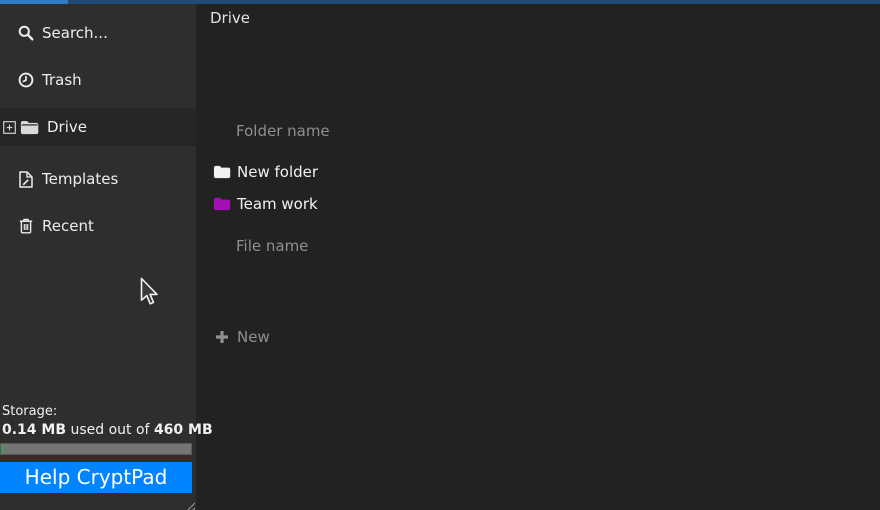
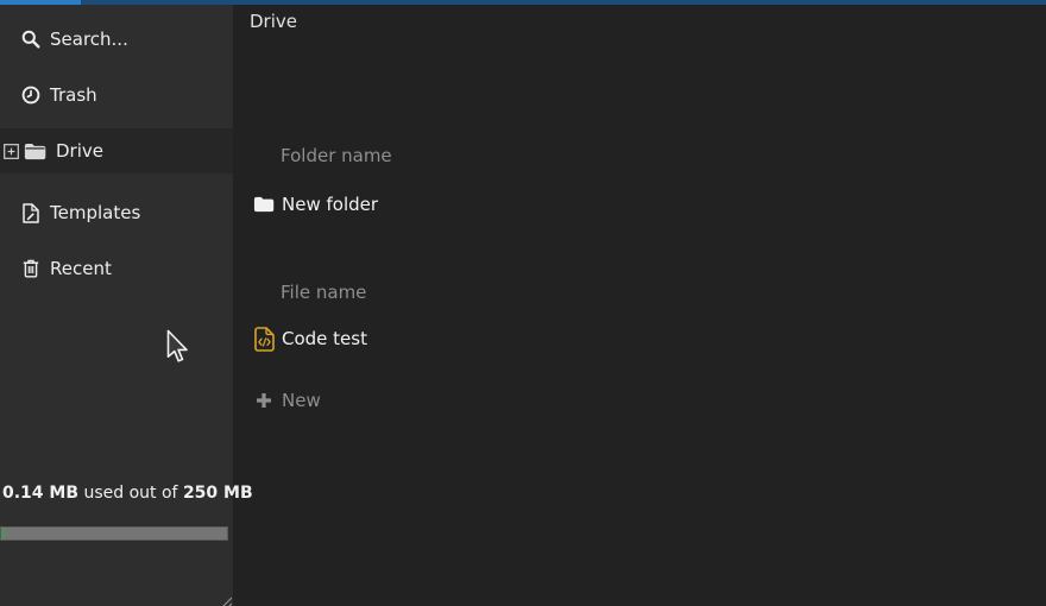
  Search...
  Trash
  Drive
  Templates
  Recent
- Storage:
- 0.14 MB used out of 460 MB
+ 0.14 MB used out of 250 MB
- Help CryptPad
  Drive
  Folder name
  New folder
- Team work
  File name
+ Code test
  New
